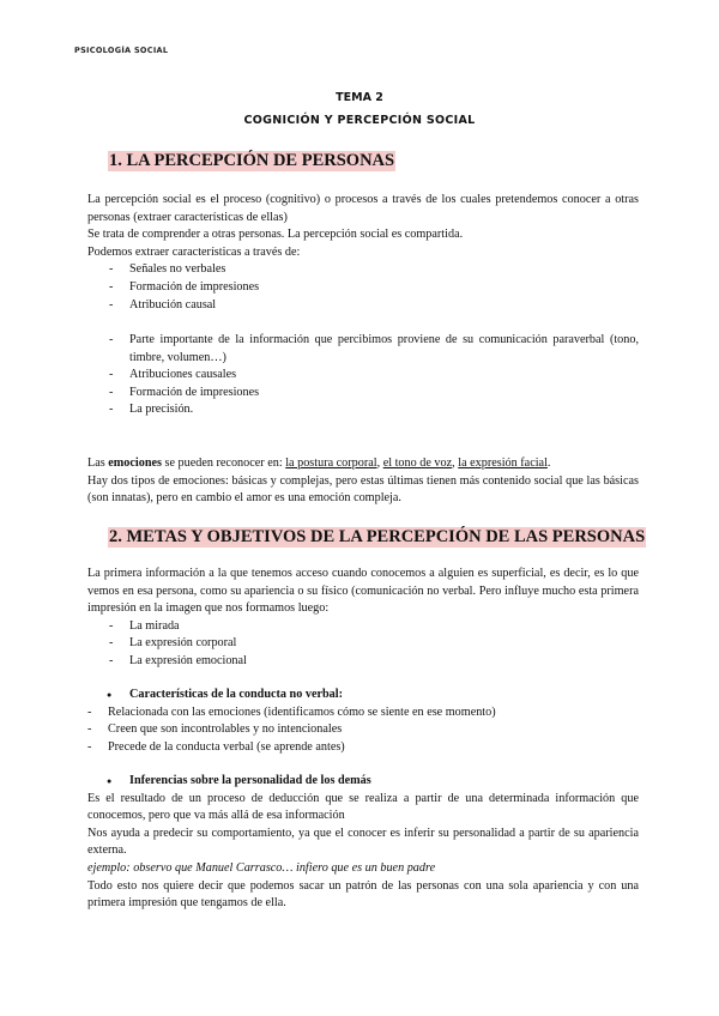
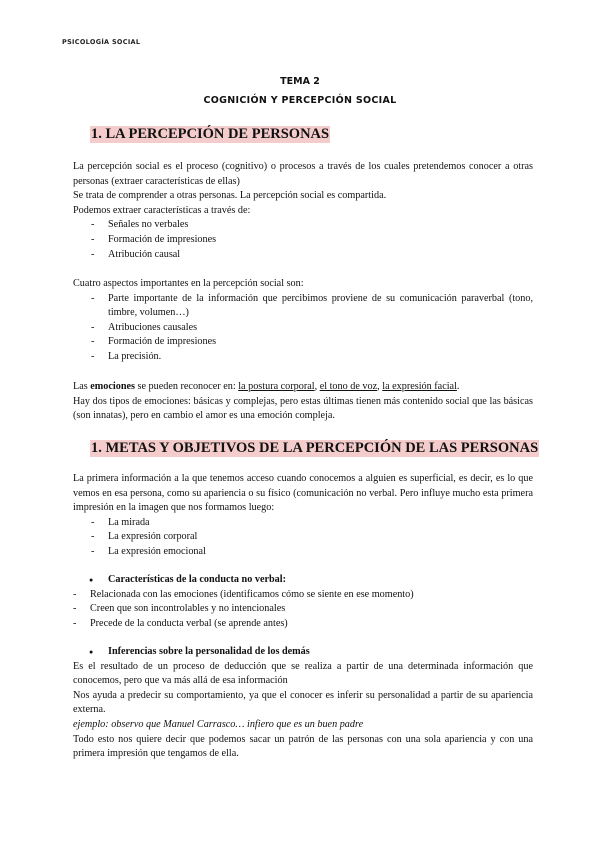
  PSICOLOGÍA SOCIAL
  TEMA 2
  COGNICIÓN Y PERCEPCIÓN SOCIAL
  1. LA PERCEPCIÓN DE PERSONAS
  La percepción social es el proceso (cognitivo) o procesos a través de los cuales pretendemos conocer a otras personas (extraer características de ellas)
  Se trata de comprender a otras personas. La percepción social es compartida.
  Podemos extraer características a través de:
  Señales no verbales
  Formación de impresiones
  Atribución causal
+ Cuatro aspectos importantes en la percepción social son:
  Parte importante de la información que percibimos proviene de su comunicación paraverbal (tono, timbre, volumen…)
  Atribuciones causales
  Formación de impresiones
  La precisión.
  Las emociones se pueden reconocer en: la postura corporal, el tono de voz, la expresión facial.
  Hay dos tipos de emociones: básicas y complejas, pero estas últimas tienen más contenido social que las básicas (son innatas), pero en cambio el amor es una emoción compleja.
- 2. METAS Y OBJETIVOS DE LA PERCEPCIÓN DE LAS PERSONAS
+ 1. METAS Y OBJETIVOS DE LA PERCEPCIÓN DE LAS PERSONAS
  La primera información a la que tenemos acceso cuando conocemos a alguien es superficial, es decir, es lo que vemos en esa persona, como su apariencia o su físico (comunicación no verbal. Pero influye mucho esta primera impresión en la imagen que nos formamos luego:
  La mirada
  La expresión corporal
  La expresión emocional
  Características de la conducta no verbal:
  Relacionada con las emociones (identificamos cómo se siente en ese momento)
  Creen que son incontrolables y no intencionales
  Precede de la conducta verbal (se aprende antes)
  Inferencias sobre la personalidad de los demás
  Es el resultado de un proceso de deducción que se realiza a partir de una determinada información que conocemos, pero que va más allá de esa información
  Nos ayuda a predecir su comportamiento, ya que el conocer es inferir su personalidad a partir de su apariencia externa.
  ejemplo: observo que Manuel Carrasco… infiero que es un buen padre
  Todo esto nos quiere decir que podemos sacar un patrón de las personas con una sola apariencia y con una primera impresión que tengamos de ella.
